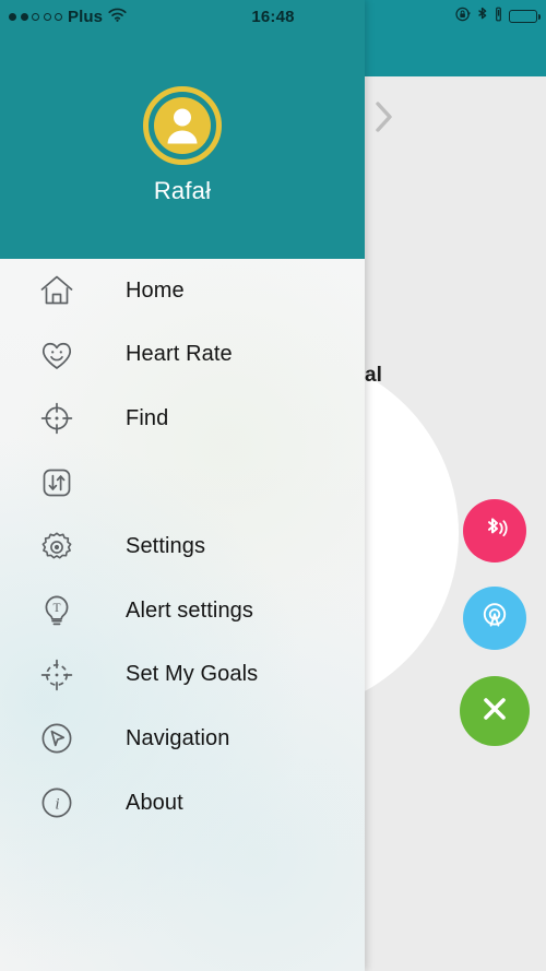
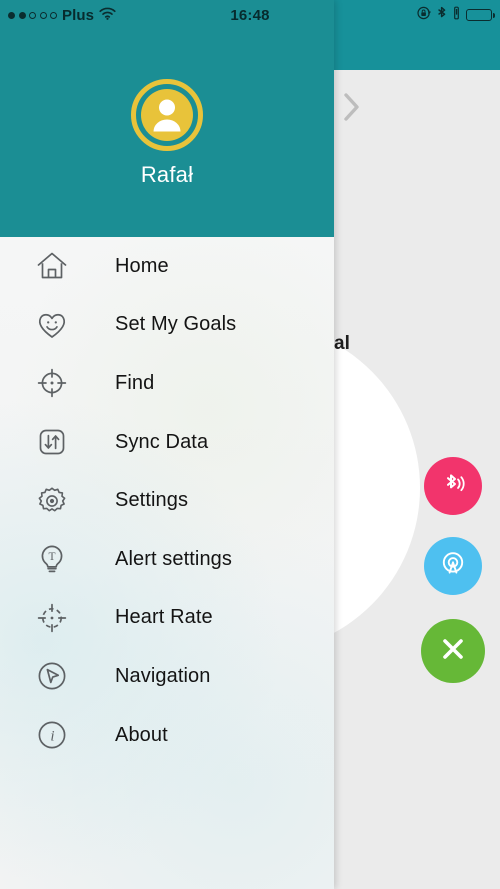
  al
  Rafał
  Home
- Heart Rate
+ Set My Goals
  Find
+ Sync Data
  Settings
  T
  Alert settings
- Set My Goals
+ Heart Rate
  Navigation
  i
  About
  Plus
  16:48
